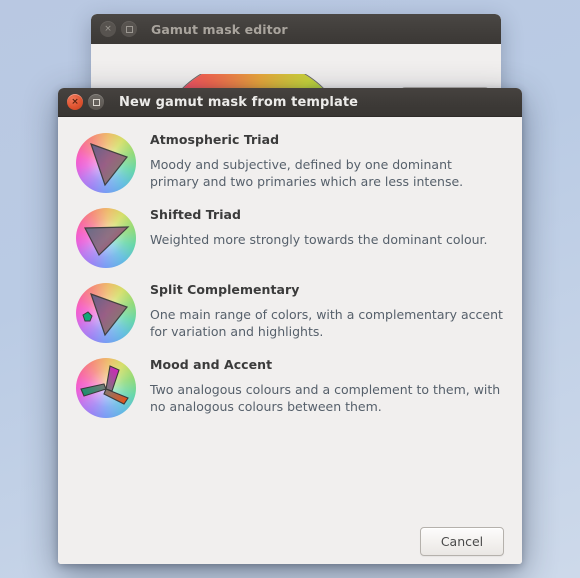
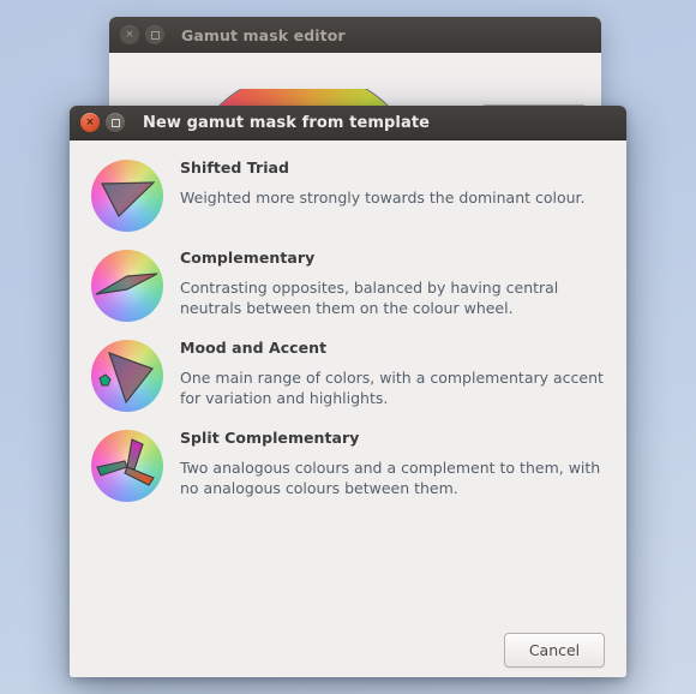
  ×
  Gamut mask editor
  ×
  New gamut mask from template
- Atmospheric Triad
- Moody and subjective, defined by one dominant primary and two primaries which are less intense.
  Shifted Triad
  Weighted more strongly towards the dominant colour.
+ Complementary
+ Contrasting opposites, balanced by having central neutrals between them on the colour wheel.
- Split Complementary
+ Mood and Accent
  One main range of colors, with a complementary accent for variation and highlights.
- Mood and Accent
+ Split Complementary
  Two analogous colours and a complement to them, with no analogous colours between them.
  Cancel
